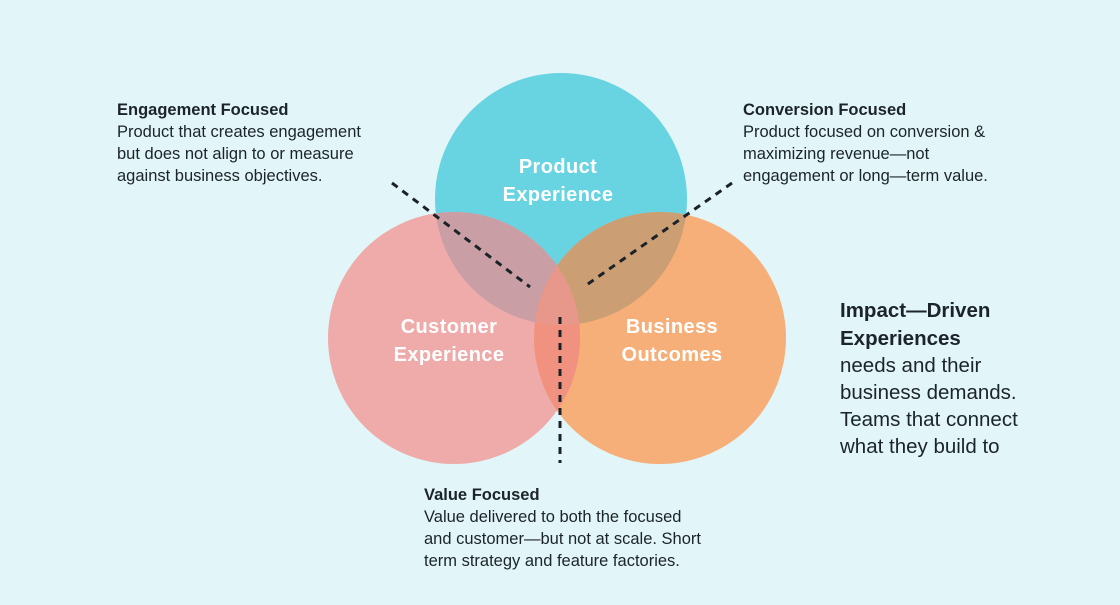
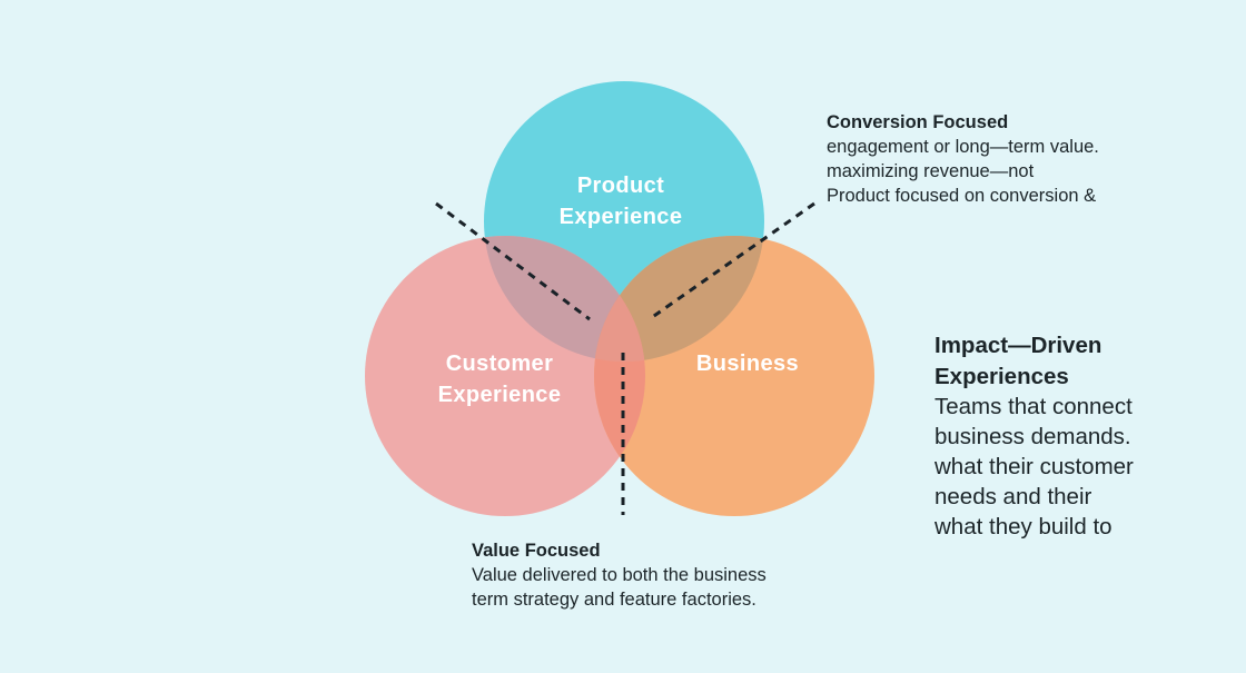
  Product
  Experience
  Customer
  Experience
  Business
- Outcomes
- Engagement Focused
- Product that creates engagement
- but does not align to or measure
- against business objectives.
  Conversion Focused
- Product focused on conversion &
+ engagement or long—term value.
  maximizing revenue—not
- engagement or long—term value.
+ Product focused on conversion &
  Value Focused
- Value delivered to both the focused
+ Value delivered to both the business
- and customer—but not at scale. Short
  term strategy and feature factories.
  Impact—Driven
  Experiences
- needs and their
+ Teams that connect
  business demands.
+ what their customer
- Teams that connect
+ needs and their
  what they build to
